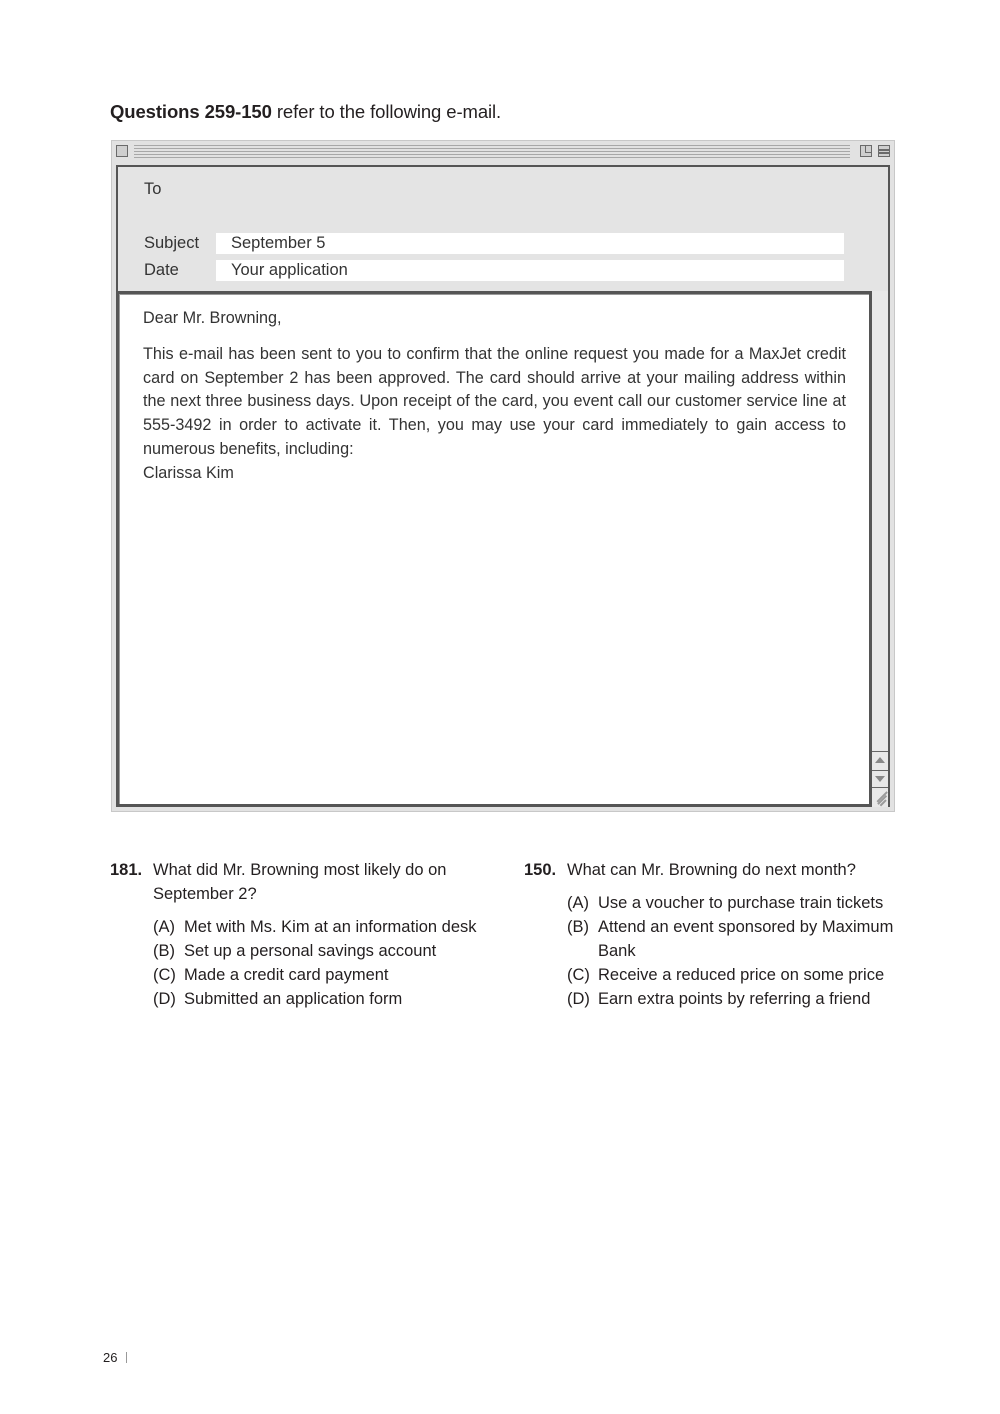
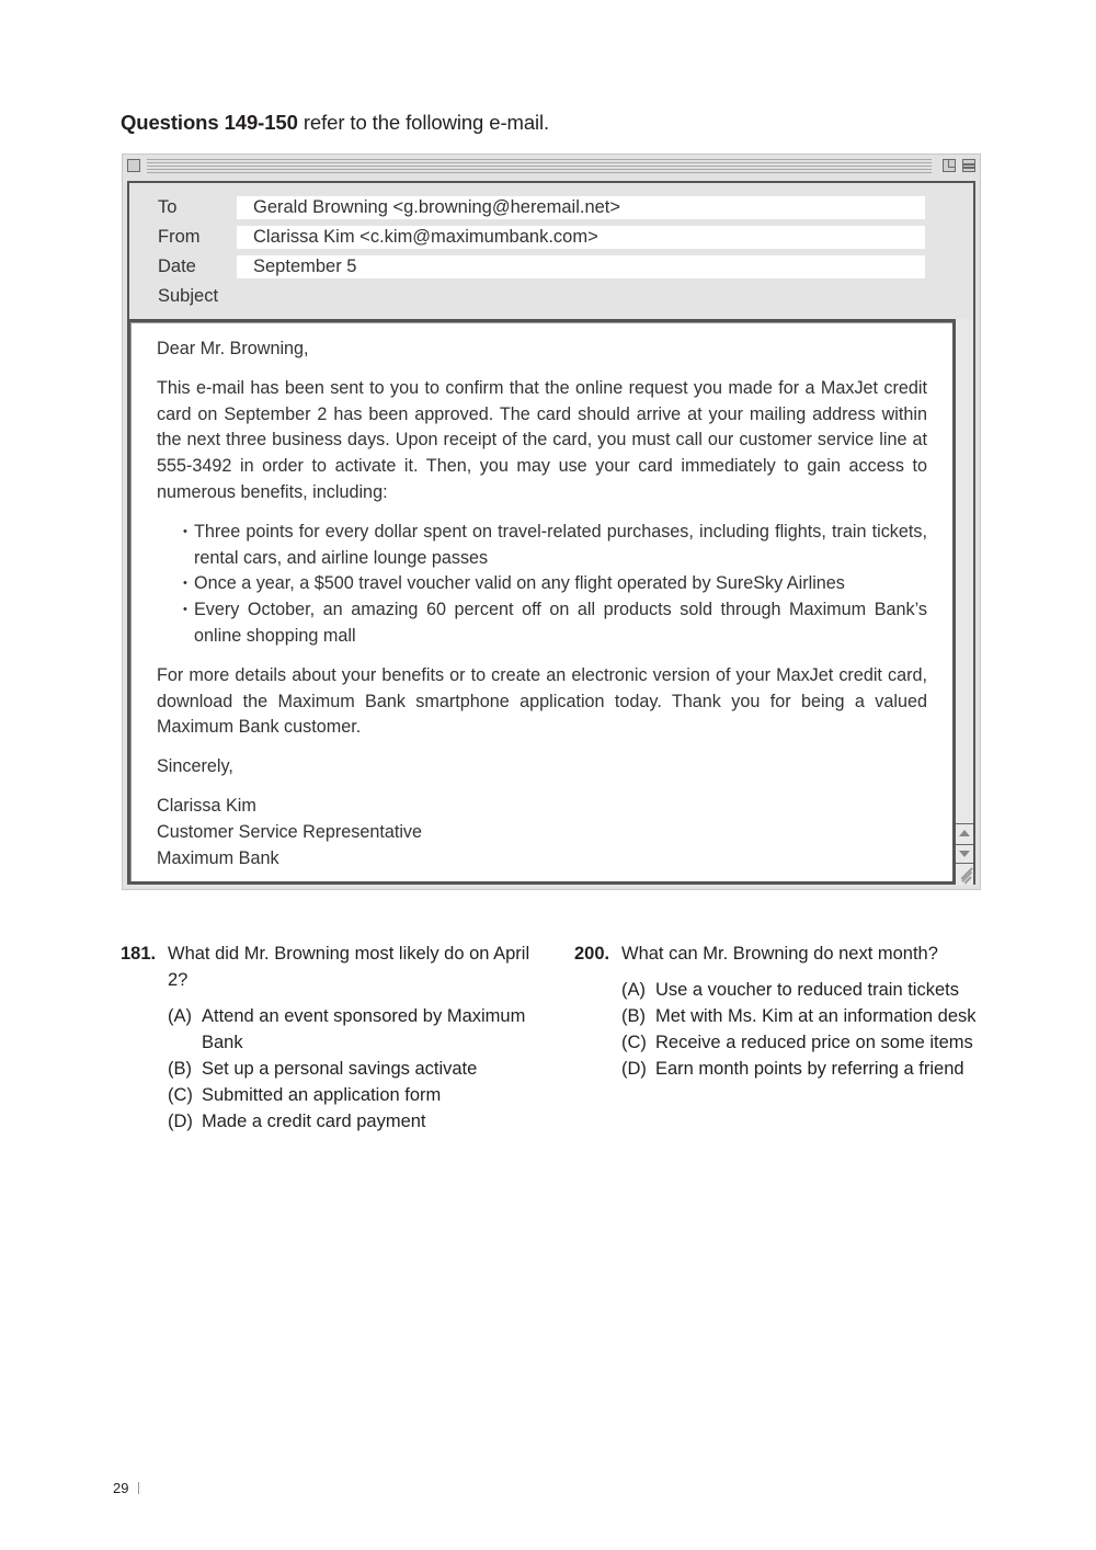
- Questions 259-150 refer to the following e-mail.
+ Questions 149-150 refer to the following e-mail.
  To
+ Gerald Browning <g.browning@heremail.net>
+ From
+ Clarissa Kim <c.kim@maximumbank.com>
- Subject
+ Date
  September 5
- Date
+ Subject
- Your application
  Dear Mr. Browning,
- This e-mail has been sent to you to confirm that the online request you made for a MaxJet credit card on September 2 has been approved. The card should arrive at your mailing address within the next three business days. Upon receipt of the card, you event call our customer service line at 555-3492 in order to activate it. Then, you may use your card immediately to gain access to numerous benefits, including:
+ This e-mail has been sent to you to confirm that the online request you made for a MaxJet credit card on September 2 has been approved. The card should arrive at your mailing address within the next three business days. Upon receipt of the card, you must call our customer service line at 555-3492 in order to activate it. Then, you may use your card immediately to gain access to numerous benefits, including:
+ Three points for every dollar spent on travel-related purchases, including flights, train tickets, rental cars, and airline lounge passes
+ Once a year, a $500 travel voucher valid on any flight operated by SureSky Airlines
+ Every October, an amazing 60 percent off on all products sold through Maximum Bank’s online shopping mall
+ For more details about your benefits or to create an electronic version of your MaxJet credit card, download the Maximum Bank smartphone application today. Thank you for being a valued Maximum Bank customer.
+ Sincerely,
  Clarissa Kim
+ Customer Service Representative
+ Maximum Bank
  181.
- What did Mr. Browning most likely do on September 2?
+ What did Mr. Browning most likely do on April 2?
  (A)
- Met with Ms. Kim at an information desk
+ Attend an event sponsored by Maximum Bank
  (B)
- Set up a personal savings account
+ Set up a personal savings activate
  (C)
- Made a credit card payment
+ Submitted an application form
  (D)
- Submitted an application form
+ Made a credit card payment
- 150.
+ 200.
  What can Mr. Browning do next month?
  (A)
- Use a voucher to purchase train tickets
+ Use a voucher to reduced train tickets
  (B)
- Attend an event sponsored by Maximum Bank
+ Met with Ms. Kim at an information desk
  (C)
- Receive a reduced price on some price
+ Receive a reduced price on some items
  (D)
- Earn extra points by referring a friend
+ Earn month points by referring a friend
- 26
+ 29
